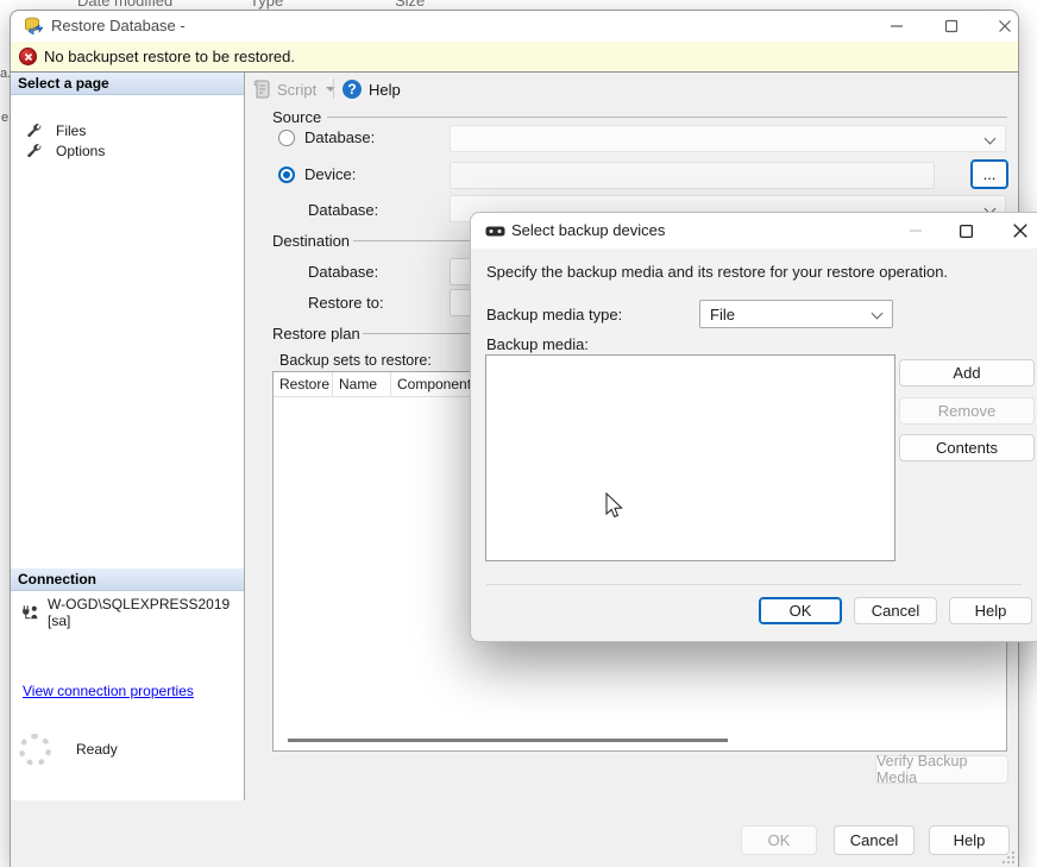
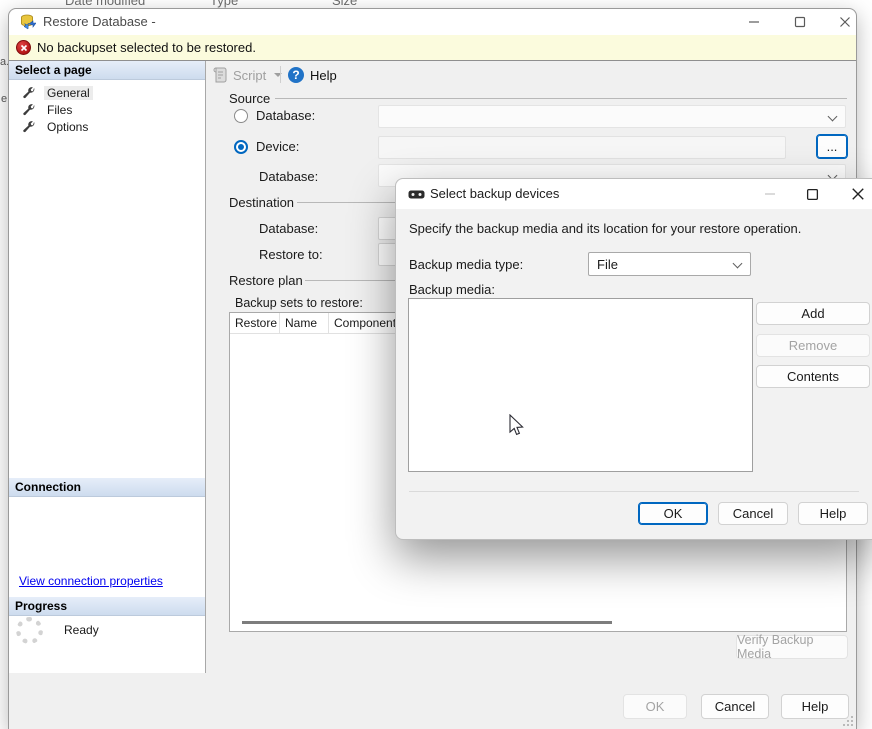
  Date modified
  Type
  Size
  e
  Restore Database -
- No backupset restore to be restored.
+ No backupset selected to be restored.
  Select a page
+ General
  Files
  Options
  Connection
- W-OGD\SQLEXPRESS2019 [sa]
  View connection properties
+ Progress
  Ready
  Script
  ?
  Help
  Source
  Database:
  Device:
  ...
  Database:
  Destination
  Database:
  Restore to:
  Restore plan
  Backup sets to restore:
  Restore
  Name
  Componen
  Verify Backup Media
  OK
  Cancel
  Help
  Select backup devices
- Specify the backup media and its restore for your restore operation.
+ Specify the backup media and its location for your restore operation.
  Backup media type:
  File
  Backup media:
  Add
  Remove
  Contents
  OK
  Cancel
  Help
